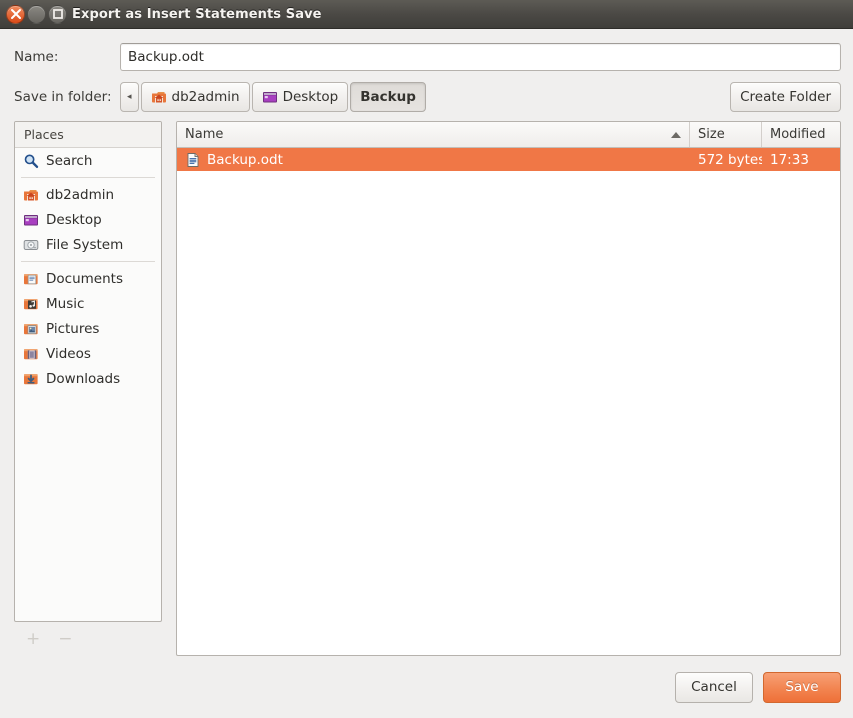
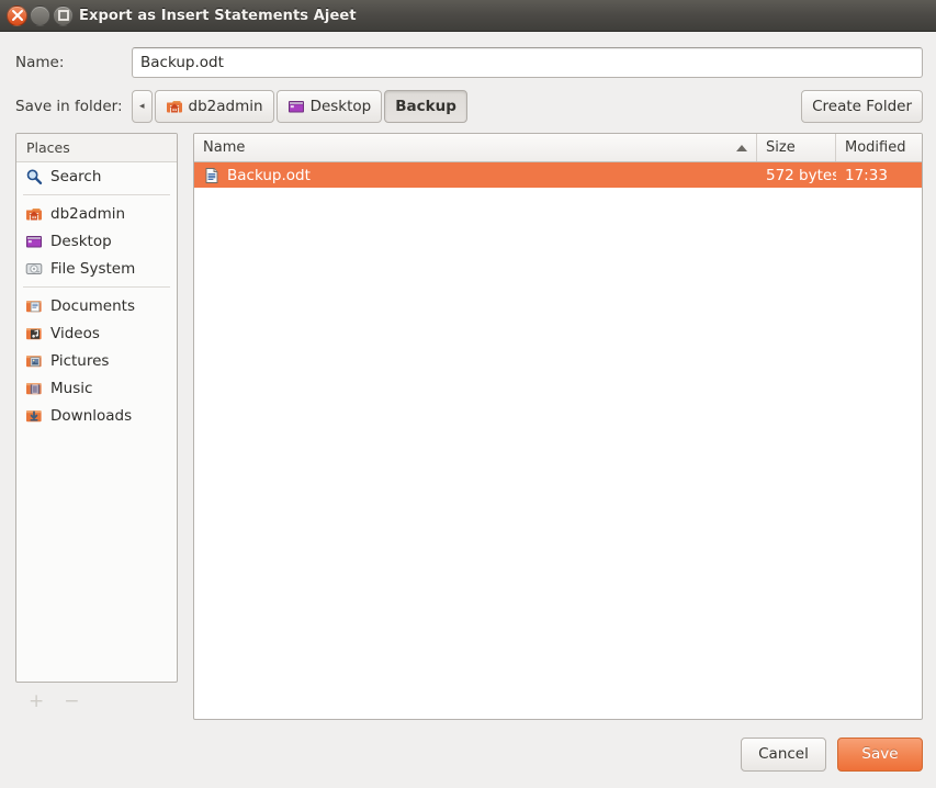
- Export as Insert Statements Save
+ Export as Insert Statements Ajeet
  Name:
  Backup.odt
  Save in folder:
  ◂
  db2admin
  Desktop
  Backup
  Create Folder
  Places
  Search
  db2admin
  Desktop
  File System
  Documents
- Music
+ Videos
  Pictures
- Videos
+ Music
  Downloads
  +
  −
  Name
  Size
  Modified
  Backup.odt
  572 bytes
  17:33
  Cancel
  Save
